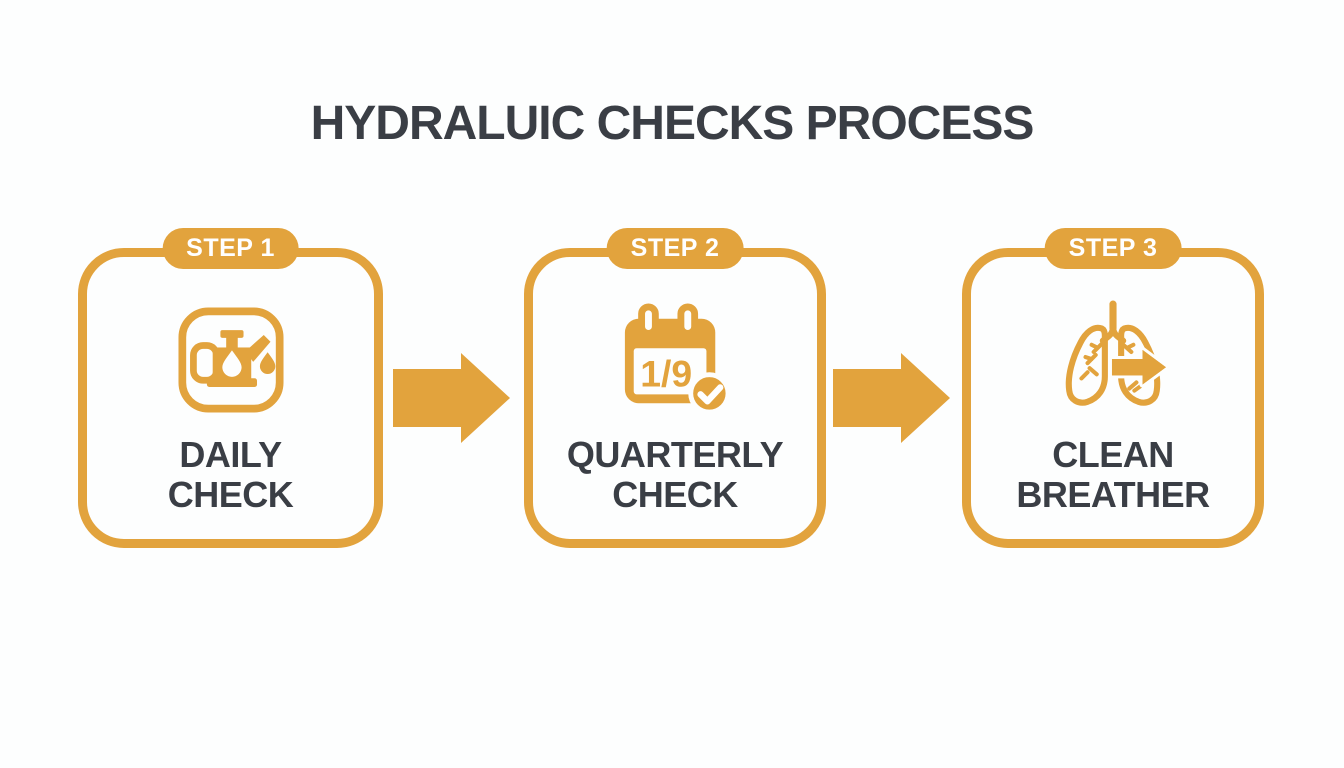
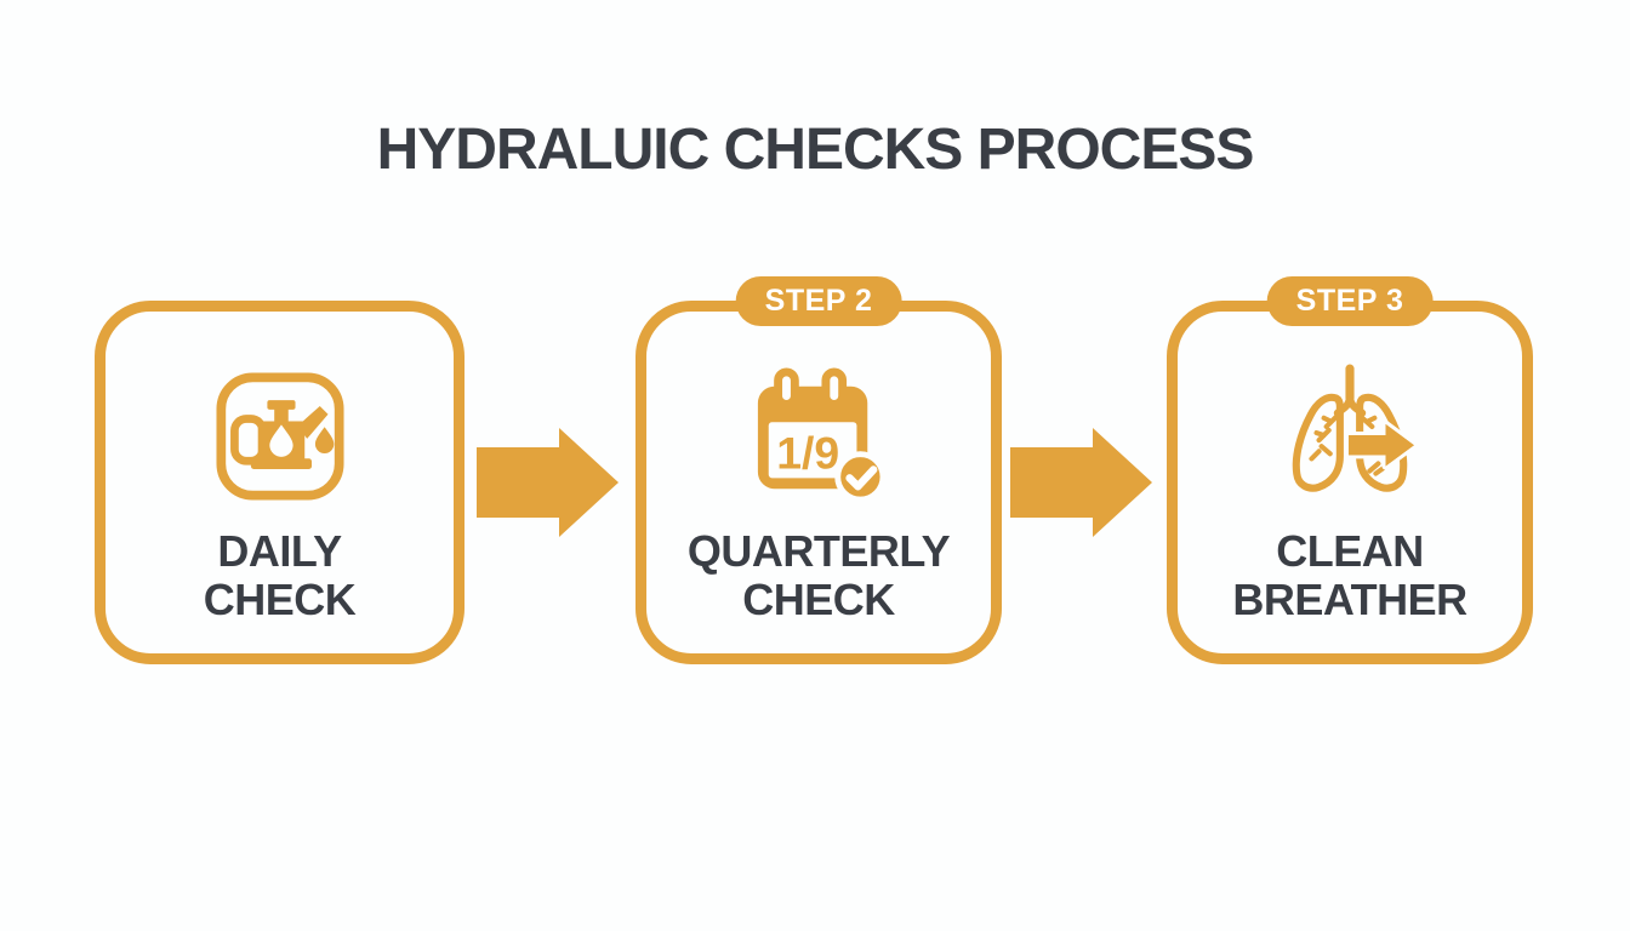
  HYDRALUIC CHECKS PROCESS
- STEP 1
  DAILY
  CHECK
  STEP 2
  1/9
  QUARTERLY
  CHECK
  STEP 3
  CLEAN
  BREATHER
